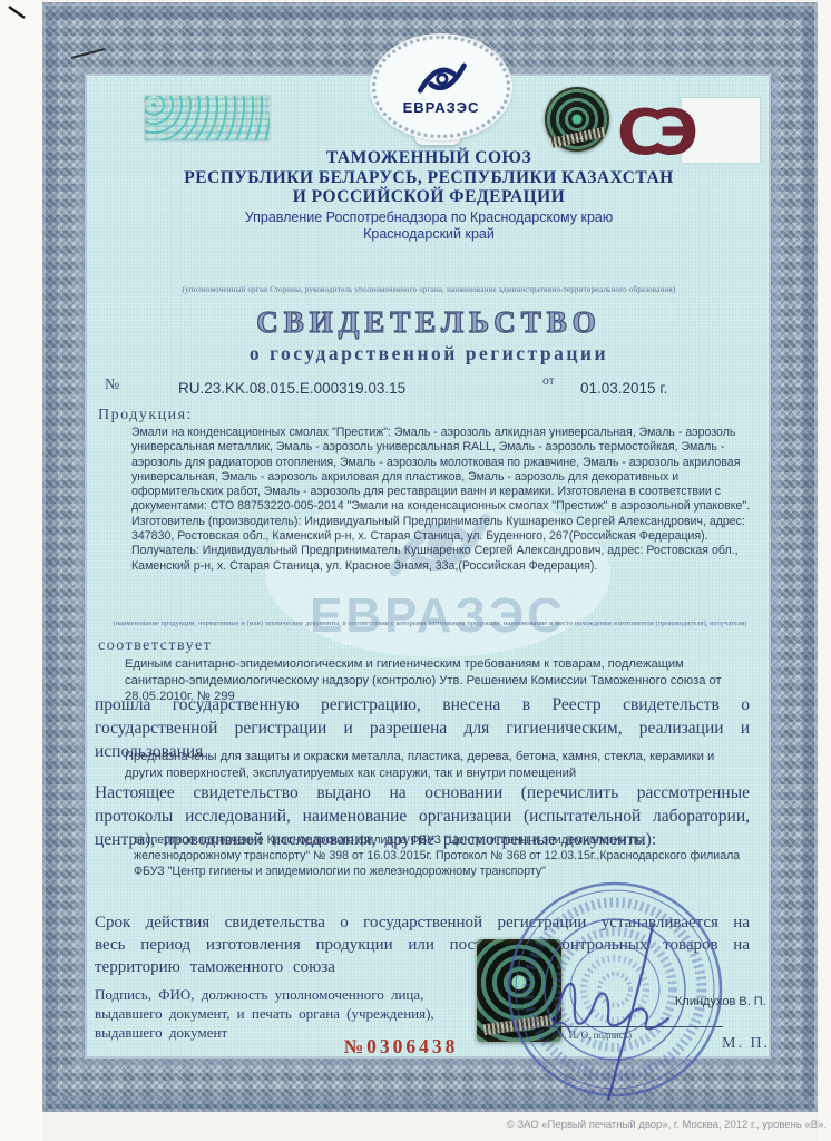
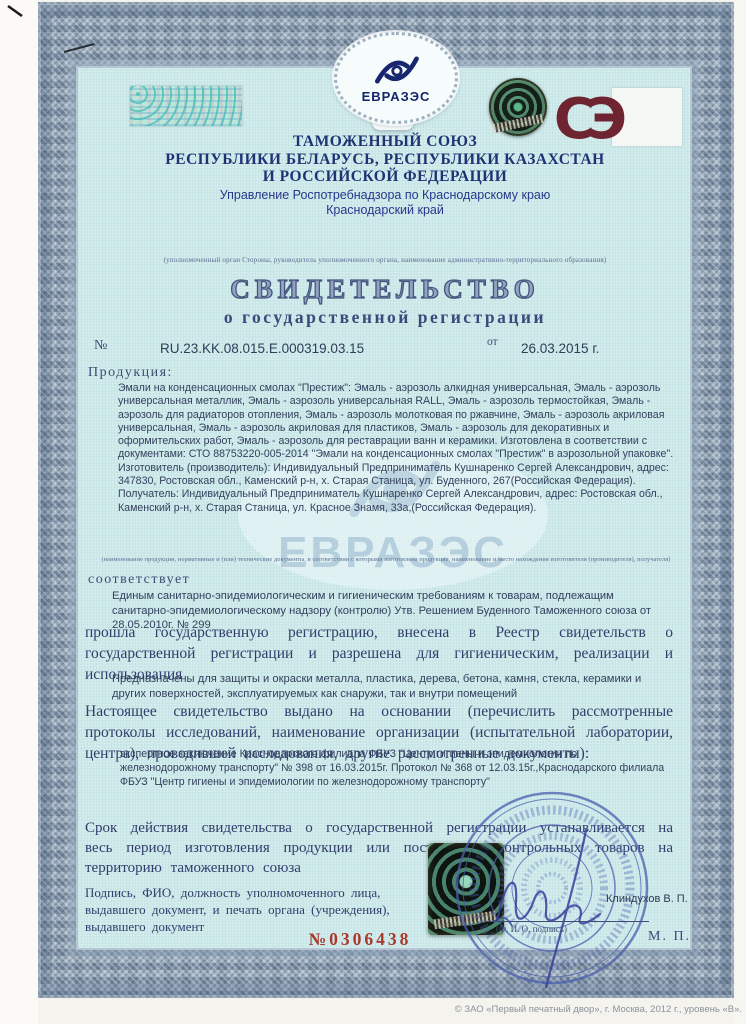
  ЕВРАЗЭС
  СЭ
  ТАМОЖЕННЫЙ СОЮЗ
  РЕСПУБЛИКИ БЕЛАРУСЬ, РЕСПУБЛИКИ КАЗАХСТАН
  И РОССИЙСКОЙ ФЕДЕРАЦИИ
  Управление Роспотребнадзора по Краснодарскому краю
  Краснодарский край
  (уполномоченный орган Стороны, руководитель уполномоченного органа, наименование административно-территориального образования)
  СВИДЕТЕЛЬСТВО
  о государственной регистрации
  №
  RU.23.KK.08.015.E.000319.03.15
  от
- 01.03.2015 г.
+ 26.03.2015 г.
  Продукция:
  Эмали на конденсационных смолах "Престиж": Эмаль - аэрозоль алкидная универсальная, Эмаль - аэрозоль универсальная металлик, Эмаль - аэрозоль универсальная RALL, Эмаль - аэрозоль термостойкая, Эмаль - аэрозоль для радиаторов отопления, Эмаль - аэрозоль молотковая по ржавчине, Эмаль - аэрозоль акриловая универсальная, Эмаль - аэрозоль акриловая для пластиков, Эмаль - аэрозоль для декоративных и оформительских работ, Эмаль - аэрозоль для реставрации ванн и керамики. Изготовлена в соответствии с документами: СТО 88753220-005-2014 "Эмали на конденсационных смолах "Престиж" в аэрозольной упаковке". Изготовитель (производитель): Индивидуальный Предприниматель Кушнаренко Сергей Александрович, адрес: 347830, Ростовская обл., Каменский р-н, х. Старая Станица, ул. Буденного, 267(Российская Федерация). Получатель: Индивидуальный Предприниматель Кушнаренко Сергей Александрович, адрес: Ростовская обл., Каменский р-н, х. Старая Станица, ул. Красное Знамя, 33а,(Российская Федерация).
  ЕВРАЗЭС
  соответствует
- Единым санитарно-эпидемиологическим и гигиеническим требованиям к товарам, подлежащим санитарно-эпидемиологическому надзору (контролю) Утв. Решением Комиссии Таможенного союза от 28.05.2010г. № 299
+ Единым санитарно-эпидемиологическим и гигиеническим требованиям к товарам, подлежащим санитарно-эпидемиологическому надзору (контролю) Утв. Решением Буденного Таможенного союза от 28.05.2010г. № 299
  прошла государственную регистрацию, внесена в Реестр свидетельств о государственной регистрации и разрешена для гигиеническим, реализации и использования
  Предназначены для защиты и окраски металла, пластика, дерева, бетона, камня, стекла, керамики и других поверхностей, эксплуатируемых как снаружи, так и внутри помещений
  Настоящее свидетельство выдано на основании (перечислить рассмотренные протоколы исследований, наименование организации (испытательной лаборатории, центра), проводившей исследования, другие рассмотренные документы):
  экспертное заключение Краснодарского филиала ФБУЗ "Центр гигиены и эпидемиологии по железнодорожному транспорту" № 398 от 16.03.2015г. Протокол № 368 от 12.03.15г.,Краснодарского филиала ФБУЗ "Центр гигиены и эпидемиологии по железнодорожному транспорту"
  Срок действия свидетельства о государственной регистрации устанавливается на весь период изготовления продукции или посонтрольных товаров на территорию таможенного союза
  Подпись, ФИО, должность уполномоченного лица, выдавшего документ, и печать органа (учреждения), выдавшего документ
  Клиндухов В. П.
  (Ф. И. О, подпись)
  М. П.
  №0306438
  © ЗАО «Первый печатный двор», г. Москва, 2012 г., уровень «В».
